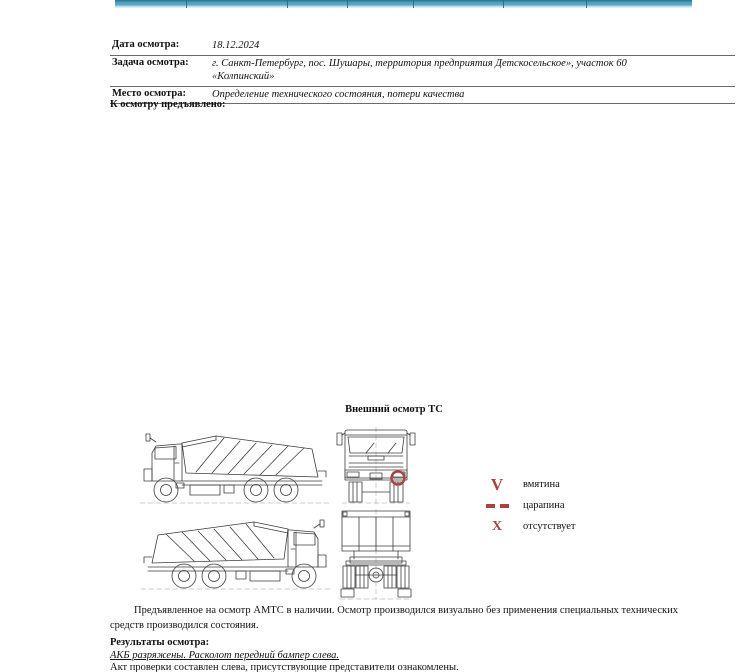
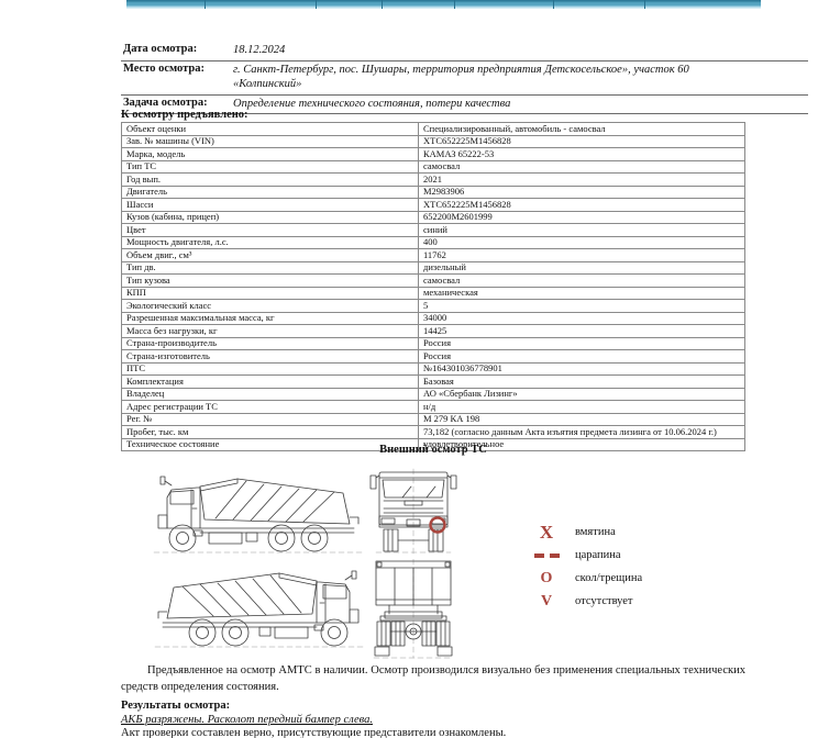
  Дата осмотра:
  18.12.2024
- Задача осмотра:
+ Место осмотра:
  г. Санкт-Петербург, пос. Шушары, территория предприятия Детскосельское», участок 60 «Колпинский»
- Место осмотра:
+ Задача осмотра:
  Определение технического состояния, потери качества
  К осмотру предъявлено:
+ Объект оценки	Специализированный, автомобиль - самосвал
+ Зав. № машины (VIN)	XTC652225M1456828
+ Марка, модель	КАМАЗ 65222-53
+ Тип ТС	самосвал
+ Год вып.	2021
+ Двигатель	M2983906
+ Шасси	XTC652225M1456828
+ Кузов (кабина, прицеп)	652200M2601999
+ Цвет	синий
+ Мощность двигателя, л.с.	400
+ Объем двиг., см³	11762
+ Тип дв.	дизельный
+ Тип кузова	самосвал
+ КПП	механическая
+ Экологический класс	5
+ Разрешенная максимальная масса, кг	34000
+ Масса без нагрузки, кг	14425
+ Страна-производитель	Россия
+ Страна-изготовитель	Россия
+ ПТС	№164301036778901
+ Комплектация	Базовая
+ Владелец	АО «Сбербанк Лизинг»
+ Адрес регистрации ТС	н/д
+ Рег. №	М 279 КА 198
+ Пробег, тыс. км	73,182 (согласно данным Акта изъятия предмета лизинга от 10.06.2024 г.)
+ Техническое состояние	удовлетворительное
  Внешний осмотр ТС
- V
+ X
  вмятина
  царапина
+ O
+ скол/трещина
- X
+ V
  отсутствует
- Предъявленное на осмотр АМТС в наличии. Осмотр производился визуально без применения специальных технических средств производился состояния.
+ Предъявленное на осмотр АМТС в наличии. Осмотр производился визуально без применения специальных технических средств определения состояния.
  Результаты осмотра:
  АКБ разряжены. Расколот передний бампер слева.
- Акт проверки составлен слева, присутствующие представители ознакомлены.
+ Акт проверки составлен верно, присутствующие представители ознакомлены.
